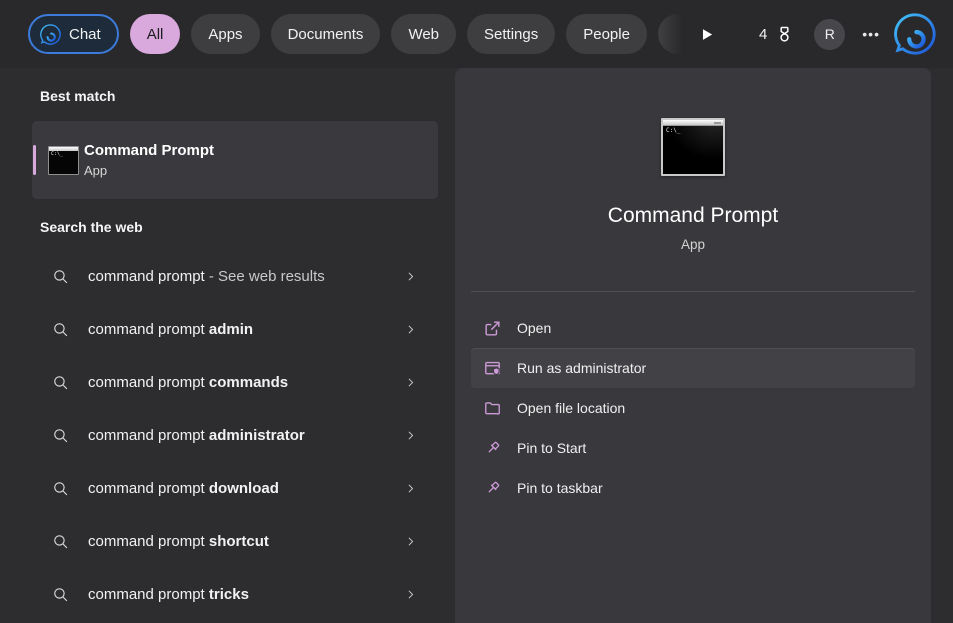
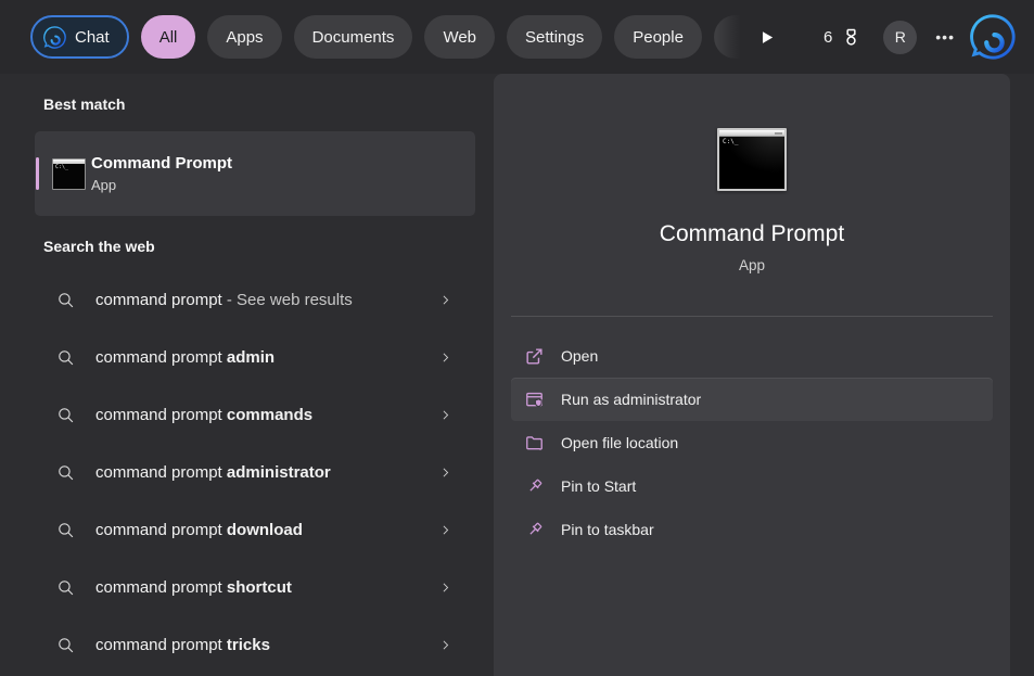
  Chat
  All
  Apps
  Documents
  Web
  Settings
  People
- 4
+ 6
  R
  •••
  Best match
  Command Prompt
  App
  Search the web
  command prompt - See web results
  command prompt admin
  command prompt commands
  command prompt administrator
  command prompt download
  command prompt shortcut
  command prompt tricks
  Command Prompt
  App
  Open
  Run as administrator
  Open file location
  Pin to Start
  Pin to taskbar
